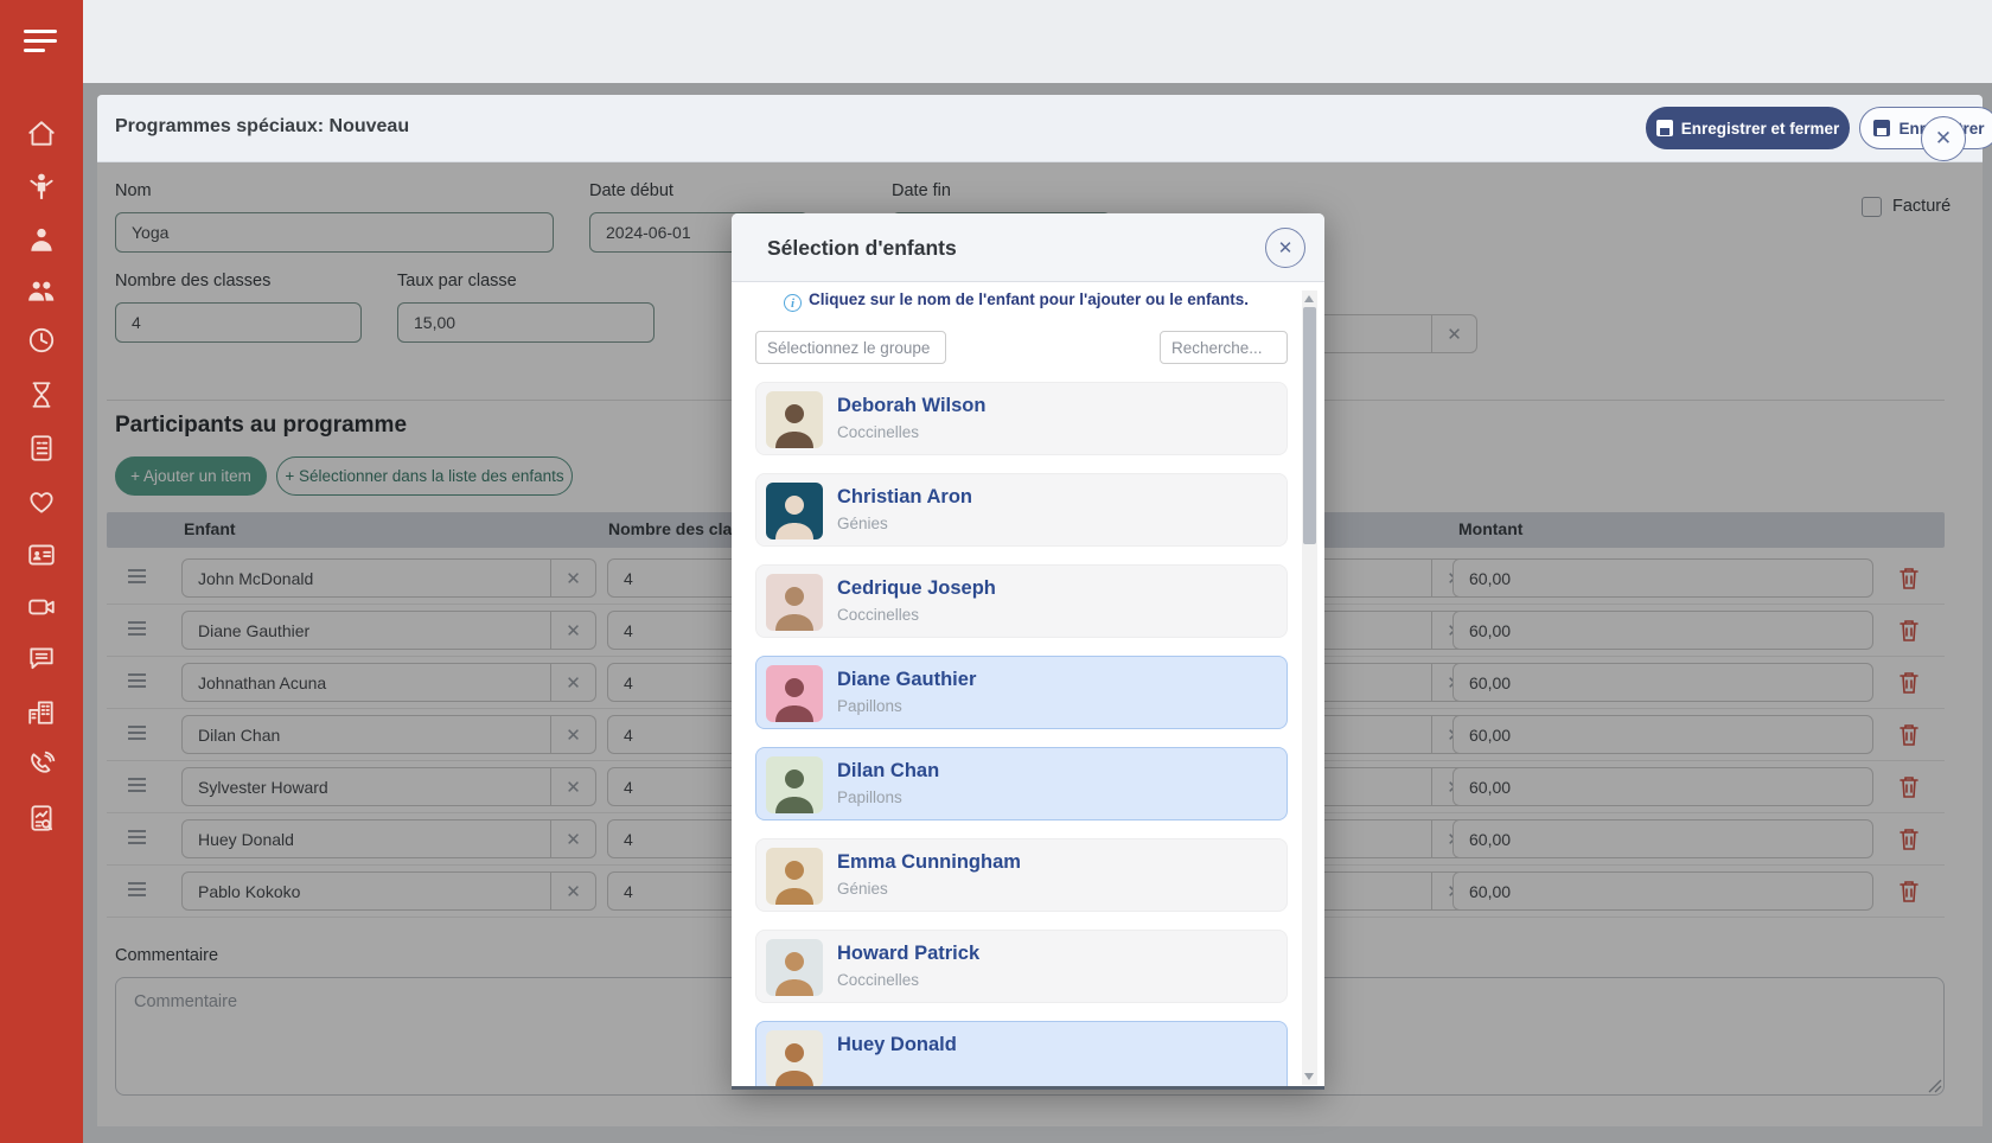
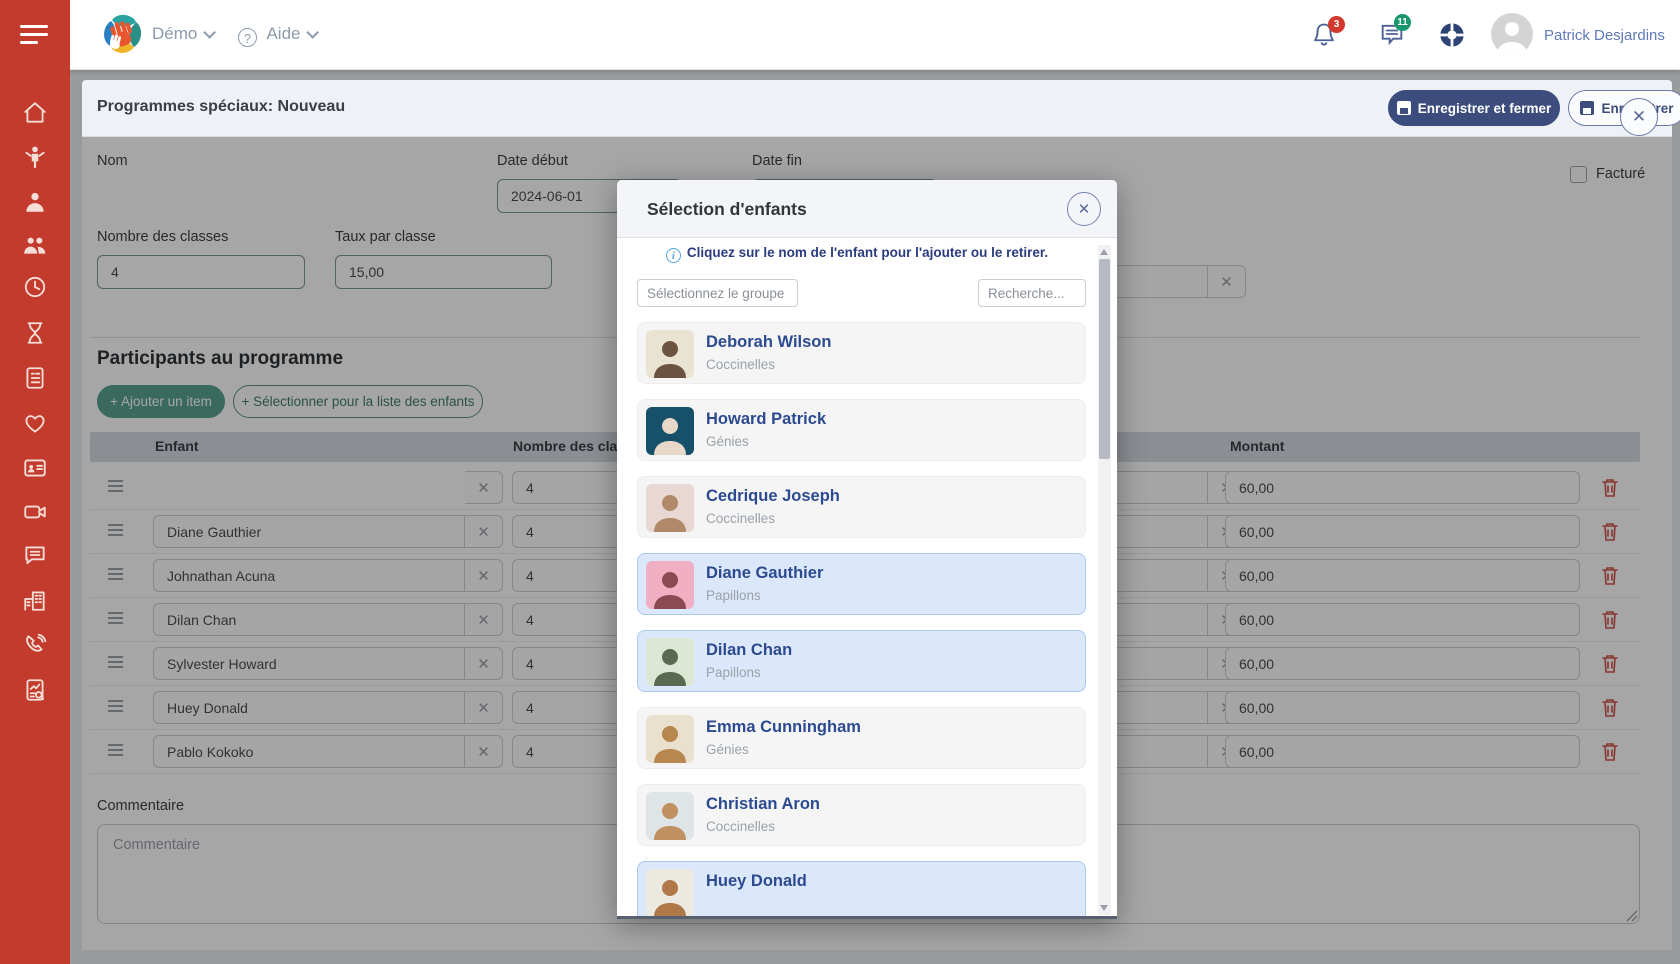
  Nom
- Yoga
  Date début
  2024-06-01
  Date fin
  Facturé
  Nombre des classes
  4
  Taux par classe
  15,00
  ✕
  Participants au programme
  + Ajouter un item
- + Sélectionner dans la liste des enfants
+ + Sélectionner pour la liste des enfants
  Enfant
  Nombre des cla
  Montant
- John McDonald
  ✕
  4
  60,00
  Diane Gauthier
  ✕
  4
  60,00
  Johnathan Acuna
  ✕
  4
  60,00
  Dilan Chan
  ✕
  4
  60,00
  Sylvester Howard
  ✕
  4
  60,00
  Huey Donald
  ✕
  4
  60,00
  Pablo Kokoko
  ✕
  4
  60,00
  Commentaire
  Commentaire
  Programmes spéciaux: Nouveau
  Enregistrer et fermer
  ✕
  Sélection d'enfants
  ✕
- i Cliquez sur le nom de l'enfant pour l'ajouter ou le enfants.
+ i Cliquez sur le nom de l'enfant pour l'ajouter ou le retirer.
  Sélectionnez le groupe
  Recherche...
  Deborah Wilson
  Coccinelles
- Christian Aron
+ Howard Patrick
  Génies
  Cedrique Joseph
  Coccinelles
  Diane Gauthier
  Papillons
  Dilan Chan
  Papillons
  Emma Cunningham
  Génies
- Howard Patrick
+ Christian Aron
  Coccinelles
  Huey Donald
+ Démo
+ ? Aide
+ 3
+ 11
+ Patrick Desjardins
